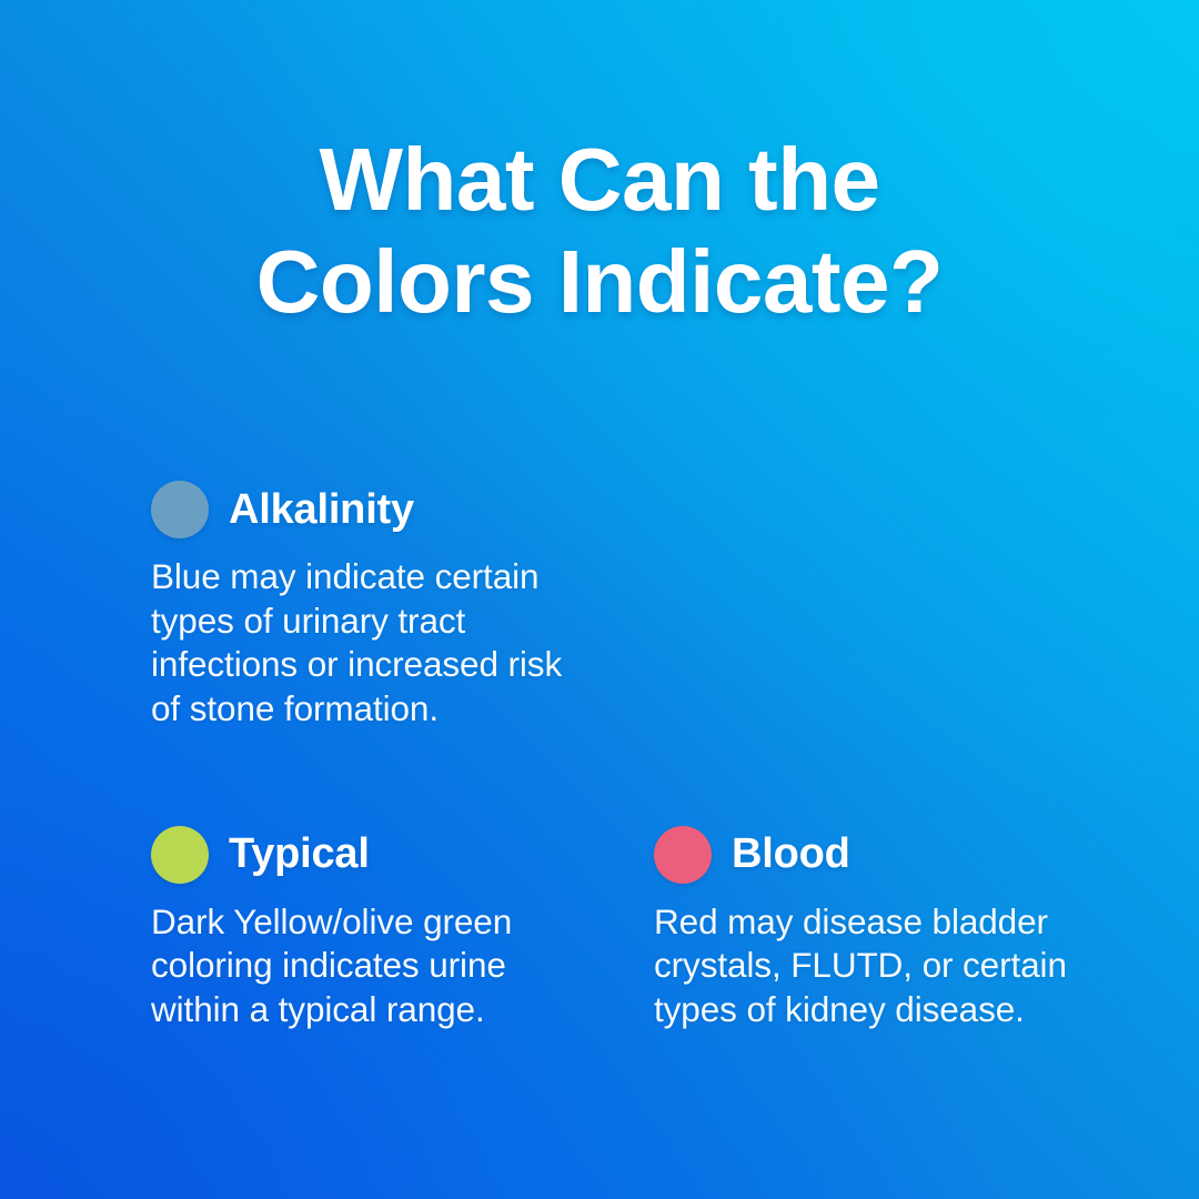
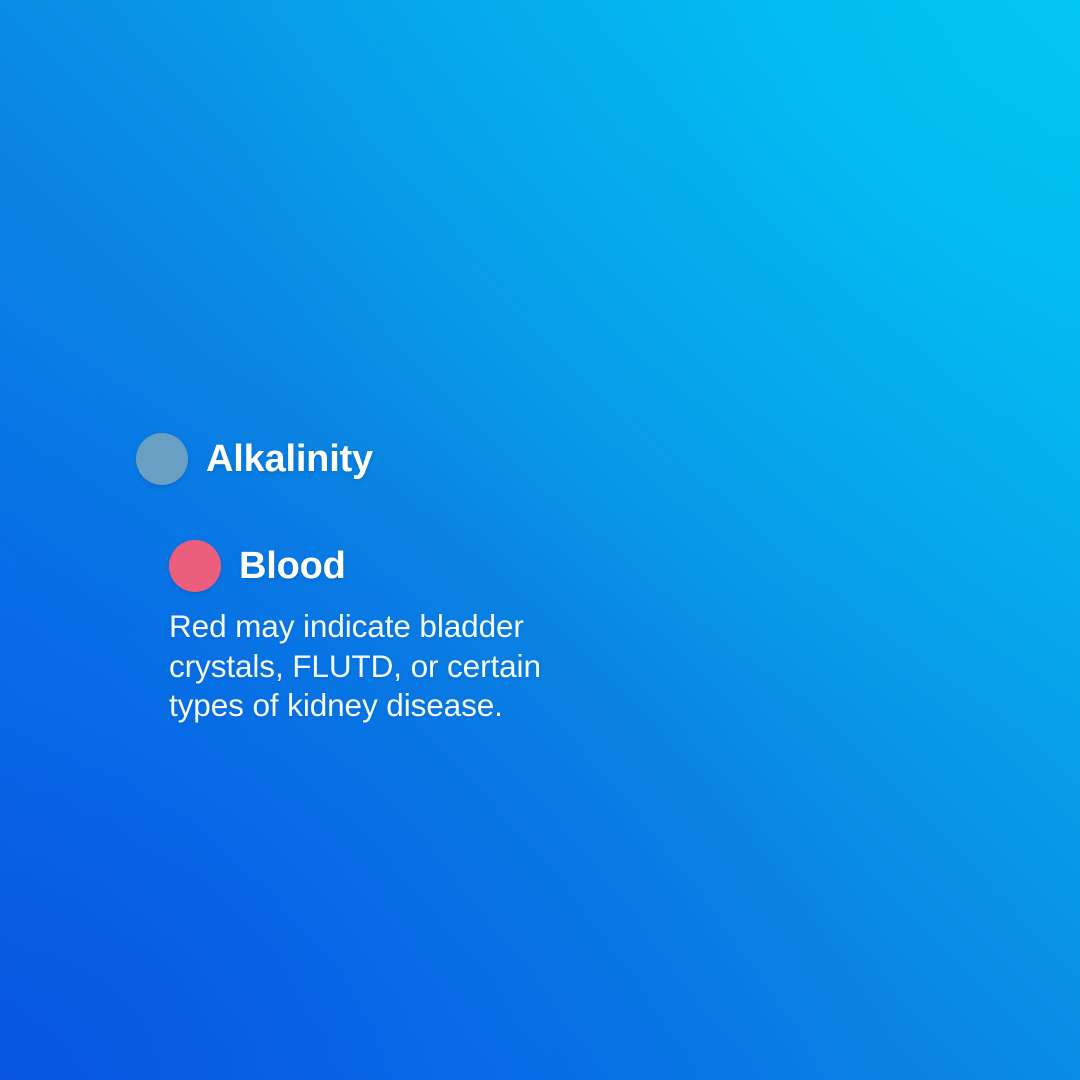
- What Can the
- Colors Indicate?
  Alkalinity
- Blue may indicate certain types of urinary tract infections or increased risk of stone formation.
- Typical
- Dark Yellow/olive green coloring indicates urine within a typical range.
  Blood
- Red may disease bladder crystals, FLUTD, or certain types of kidney disease.
+ Red may indicate bladder crystals, FLUTD, or certain types of kidney disease.
